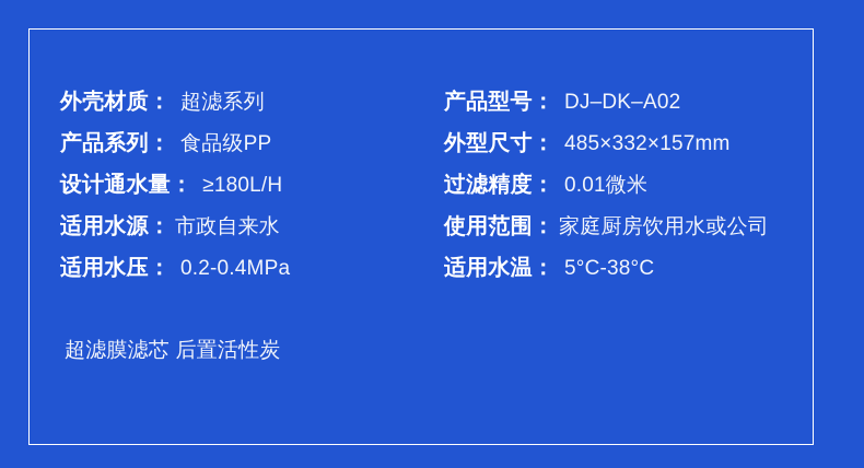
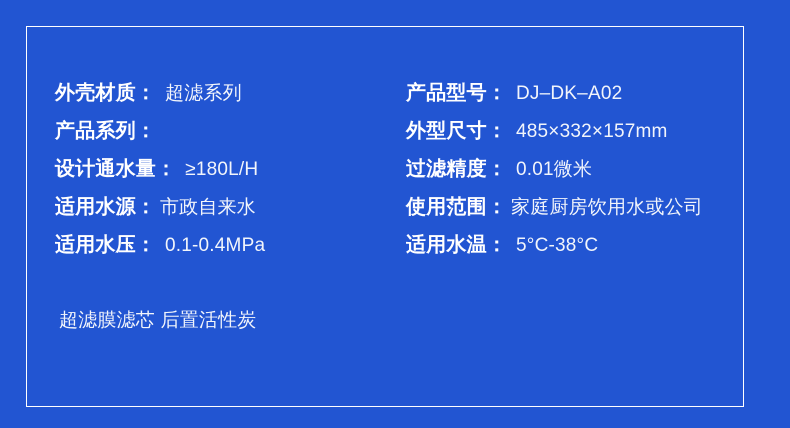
  外壳材质：
  超滤系列
  产品系列：
- 食品级PP
  设计通水量：
  ≥180L/H
  适用水源：
  市政自来水
  适用水压：
- 0.2-0.4MPa
+ 0.1-0.4MPa
  产品型号：
  DJ–DK–A02
  外型尺寸：
  485×332×157mm
  过滤精度：
  0.01微米
  使用范围：
  家庭厨房饮用水或公司
  适用水温：
  5°C-38°C
  超滤膜滤芯 后置活性炭
